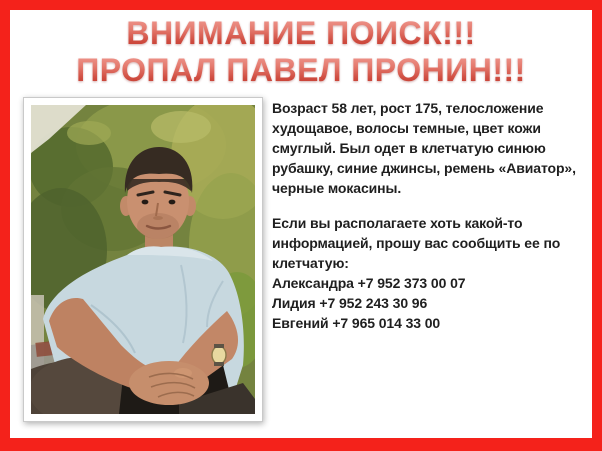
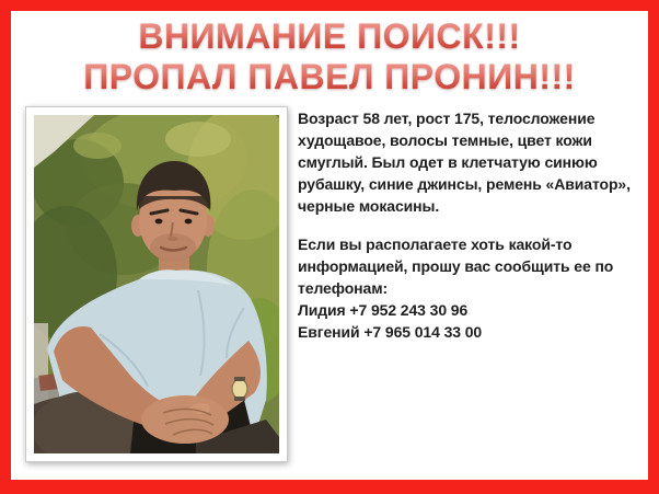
  ВНИМАНИЕ ПОИСК!!!
  ПРОПАЛ ПАВЕЛ ПРОНИН!!!
  Возраст 58 лет, рост 175, телосложение худощавое, волосы темные, цвет кожи смуглый. Был одет в клетчатую синюю рубашку, синие джинсы, ремень «Авиатор», черные мокасины.
- Если вы располагаете хоть какой-то информацией, прошу вас сообщить ее по клетчатую:
+ Если вы располагаете хоть какой-то информацией, прошу вас сообщить ее по телефонам:
- Александра +7 952 373 00 07
  Лидия +7 952 243 30 96
  Евгений +7 965 014 33 00
